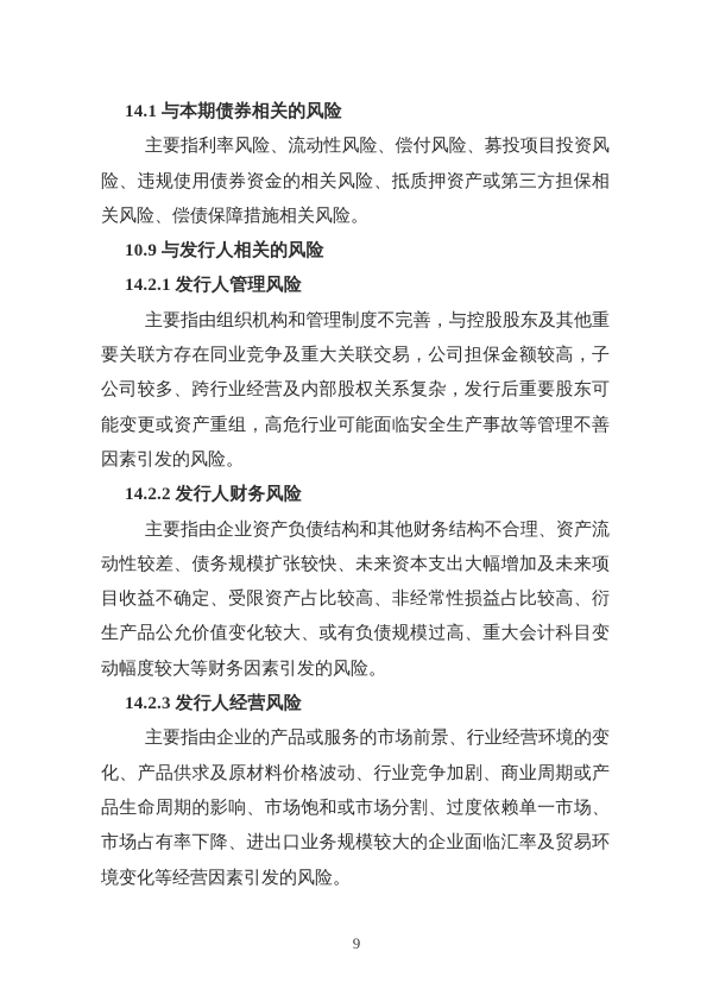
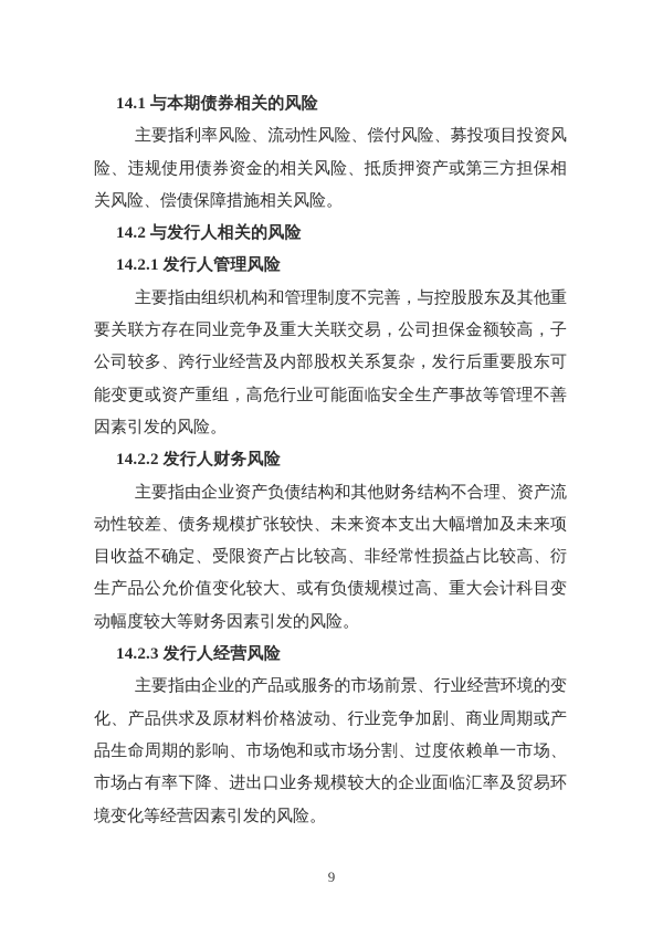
  14.1 与本期债券相关的风险
  主要指利率风险、流动性风险、偿付风险、募投项目投资风险、违规使用债券资金的相关风险、抵质押资产或第三方担保相关风险、偿债保障措施相关风险。
- 10.9 与发行人相关的风险
+ 14.2 与发行人相关的风险
  14.2.1 发行人管理风险
  主要指由组织机构和管理制度不完善，与控股股东及其他重要关联方存在同业竞争及重大关联交易，公司担保金额较高，子公司较多、跨行业经营及内部股权关系复杂，发行后重要股东可能变更或资产重组，高危行业可能面临安全生产事故等管理不善因素引发的风险。
  14.2.2 发行人财务风险
  主要指由企业资产负债结构和其他财务结构不合理、资产流动性较差、债务规模扩张较快、未来资本支出大幅增加及未来项目收益不确定、受限资产占比较高、非经常性损益占比较高、衍生产品公允价值变化较大、或有负债规模过高、重大会计科目变动幅度较大等财务因素引发的风险。
  14.2.3 发行人经营风险
  主要指由企业的产品或服务的市场前景、行业经营环境的变化、产品供求及原材料价格波动、行业竞争加剧、商业周期或产品生命周期的影响、市场饱和或市场分割、过度依赖单一市场、市场占有率下降、进出口业务规模较大的企业面临汇率及贸易环境变化等经营因素引发的风险。
  9
